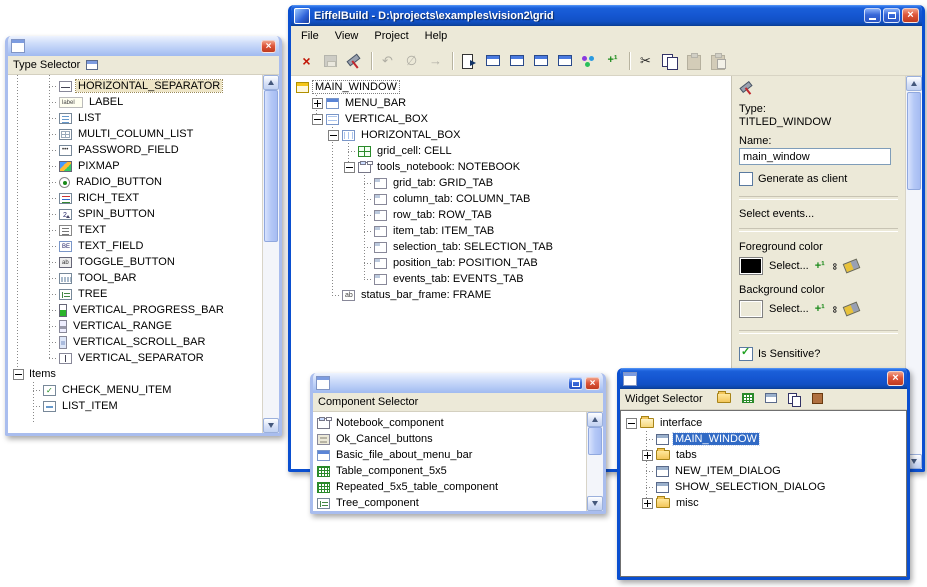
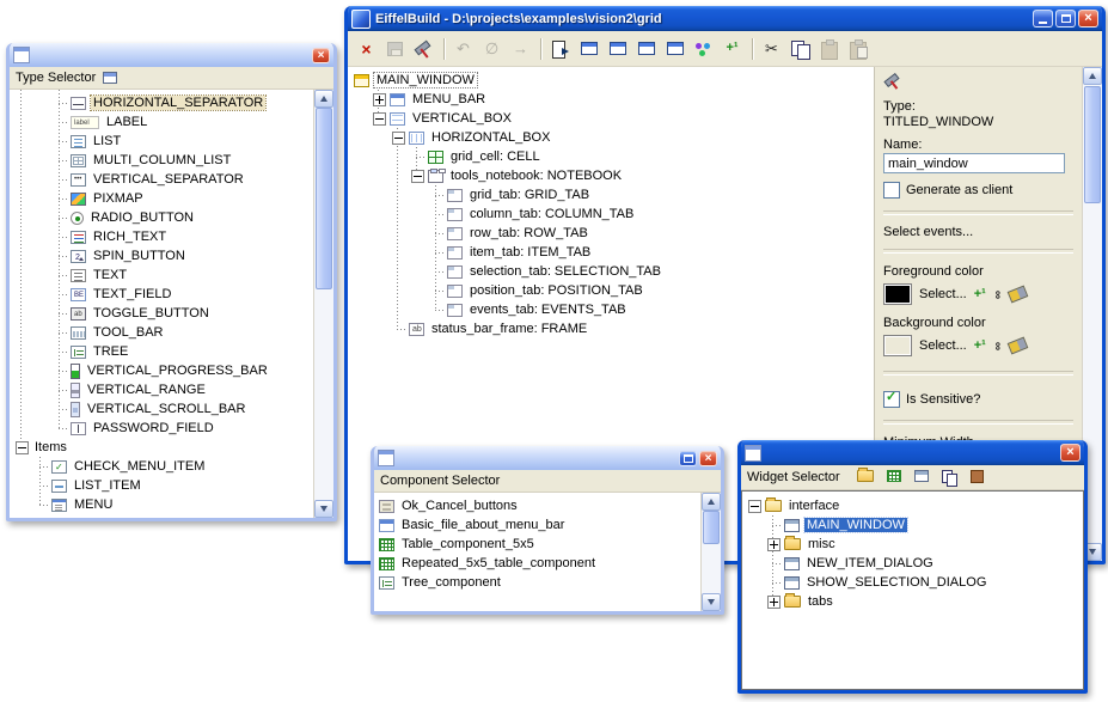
  EiffelBuild - D:\projects\examples\vision2\grid
  ×
- File
- View
- Project
- Help
  ×
  ↶
  ∅
  →
  +¹
  ✂
  MAIN_WINDOW
  MENU_BAR
  VERTICAL_BOX
  HORIZONTAL_BOX
  grid_cell: CELL
  tools_notebook: NOTEBOOK
  grid_tab: GRID_TAB
  column_tab: COLUMN_TAB
  row_tab: ROW_TAB
  item_tab: ITEM_TAB
  selection_tab: SELECTION_TAB
  position_tab: POSITION_TAB
  events_tab: EVENTS_TAB
  status_bar_frame: FRAME
  Type:
  TITLED_WINDOW
  Name:
  main_window
  Generate as client
  Select events...
  Foreground color
  Select...
  Background color
  Select...
  Is Sensitive?
  ×
  Type Selector
  HORIZONTAL_SEPARATOR
  LABEL
  LIST
  MULTI_COLUMN_LIST
- PASSWORD_FIELD
+ VERTICAL_SEPARATOR
  PIXMAP
  RADIO_BUTTON
  RICH_TEXT
  SPIN_BUTTON
  TEXT
  TEXT_FIELD
  TOGGLE_BUTTON
  TOOL_BAR
  TREE
  VERTICAL_PROGRESS_BAR
  VERTICAL_RANGE
  VERTICAL_SCROLL_BAR
- VERTICAL_SEPARATOR
+ PASSWORD_FIELD
  Items
  CHECK_MENU_ITEM
  LIST_ITEM
+ MENU
  ×
  Component Selector
- Notebook_component
  Ok_Cancel_buttons
  Basic_file_about_menu_bar
  Table_component_5x5
  Repeated_5x5_table_component
  Tree_component
  ×
  Widget Selector
  interface
  MAIN_WINDOW
- tabs
+ misc
  NEW_ITEM_DIALOG
  SHOW_SELECTION_DIALOG
- misc
+ tabs
